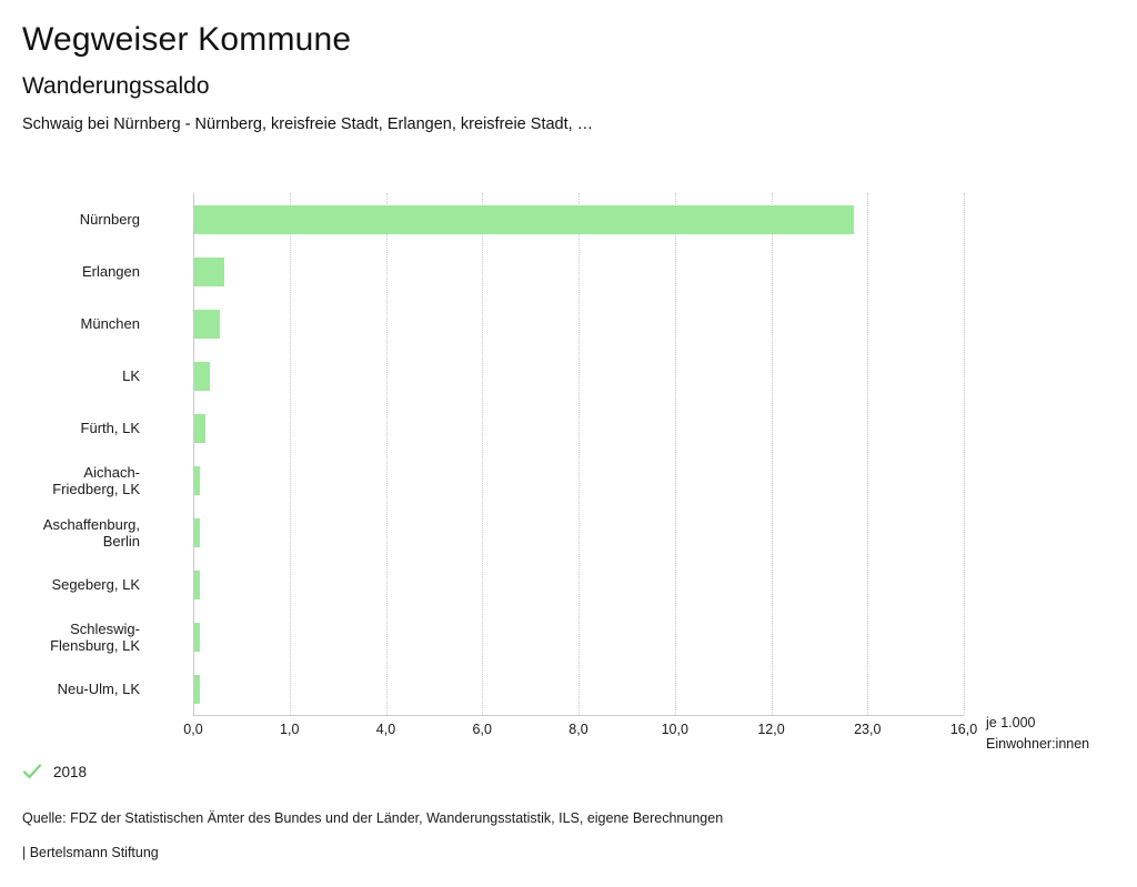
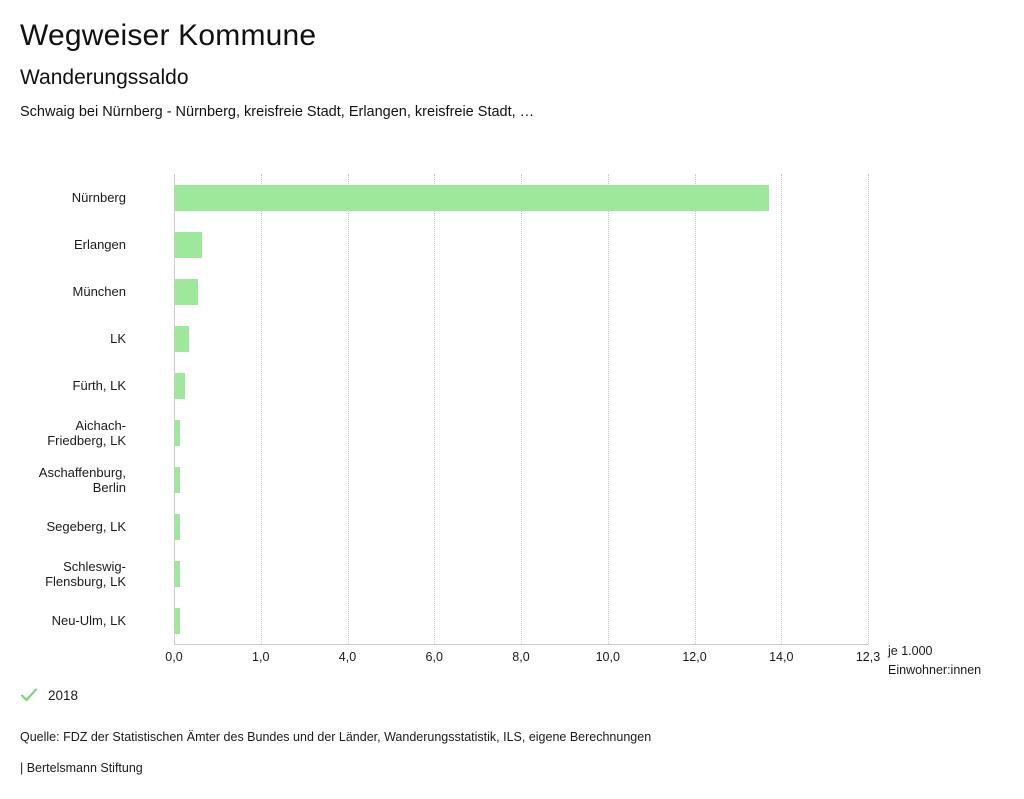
  Wegweiser Kommune
  Wanderungssaldo
  Schwaig bei Nürnberg - Nürnberg, kreisfreie Stadt, Erlangen, kreisfreie Stadt, …
  Nürnberg
  Erlangen
  München
  LK
  Fürth, LK
  Aichach-
  Friedberg, LK
  Aschaffenburg,
  Berlin
  Segeberg, LK
  Schleswig-
  Flensburg, LK
  Neu-Ulm, LK
  0,0
  1,0
  4,0
  6,0
  8,0
  10,0
  12,0
- 23,0
+ 14,0
- 16,0
+ 12,3
  je 1.000
  Einwohner:innen
  2018
  Quelle: FDZ der Statistischen Ämter des Bundes und der Länder, Wanderungsstatistik, ILS, eigene Berechnungen
  | Bertelsmann Stiftung
